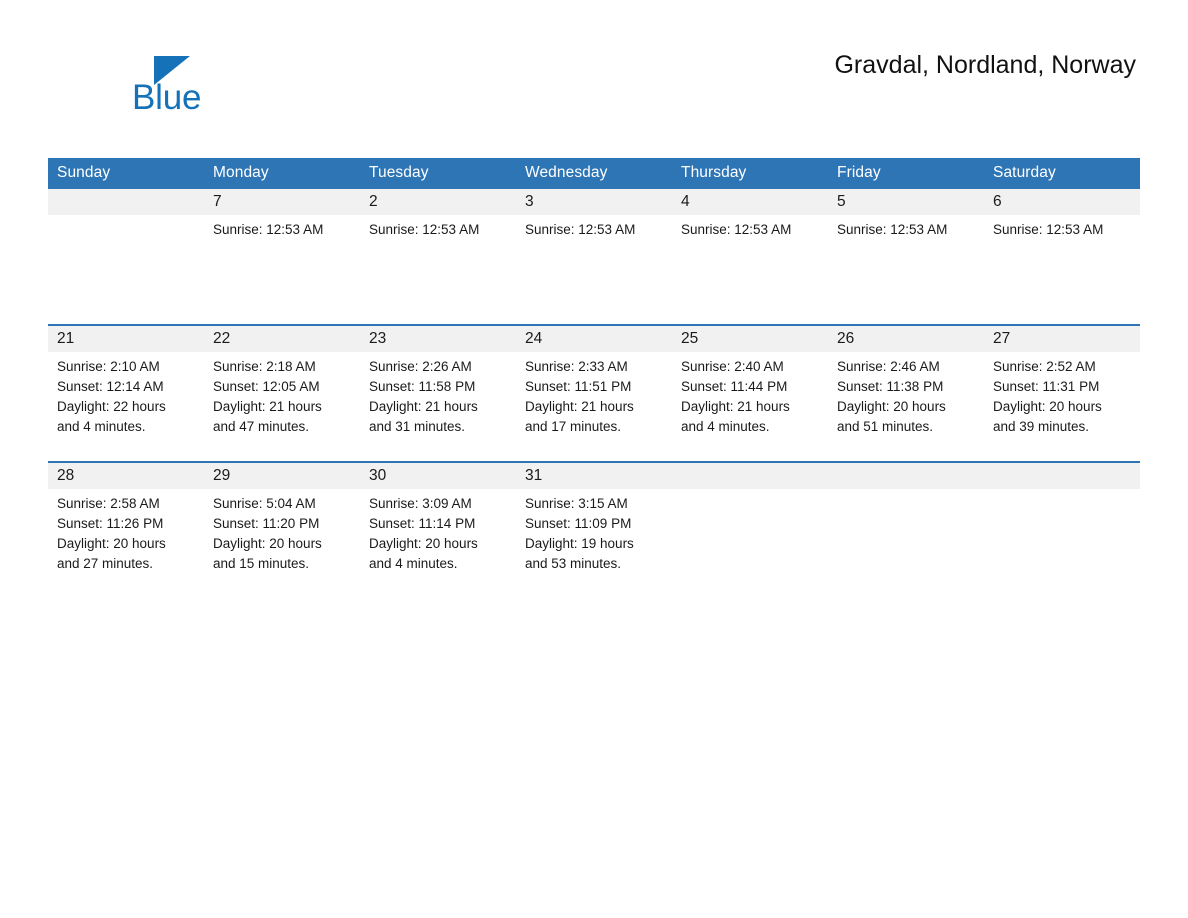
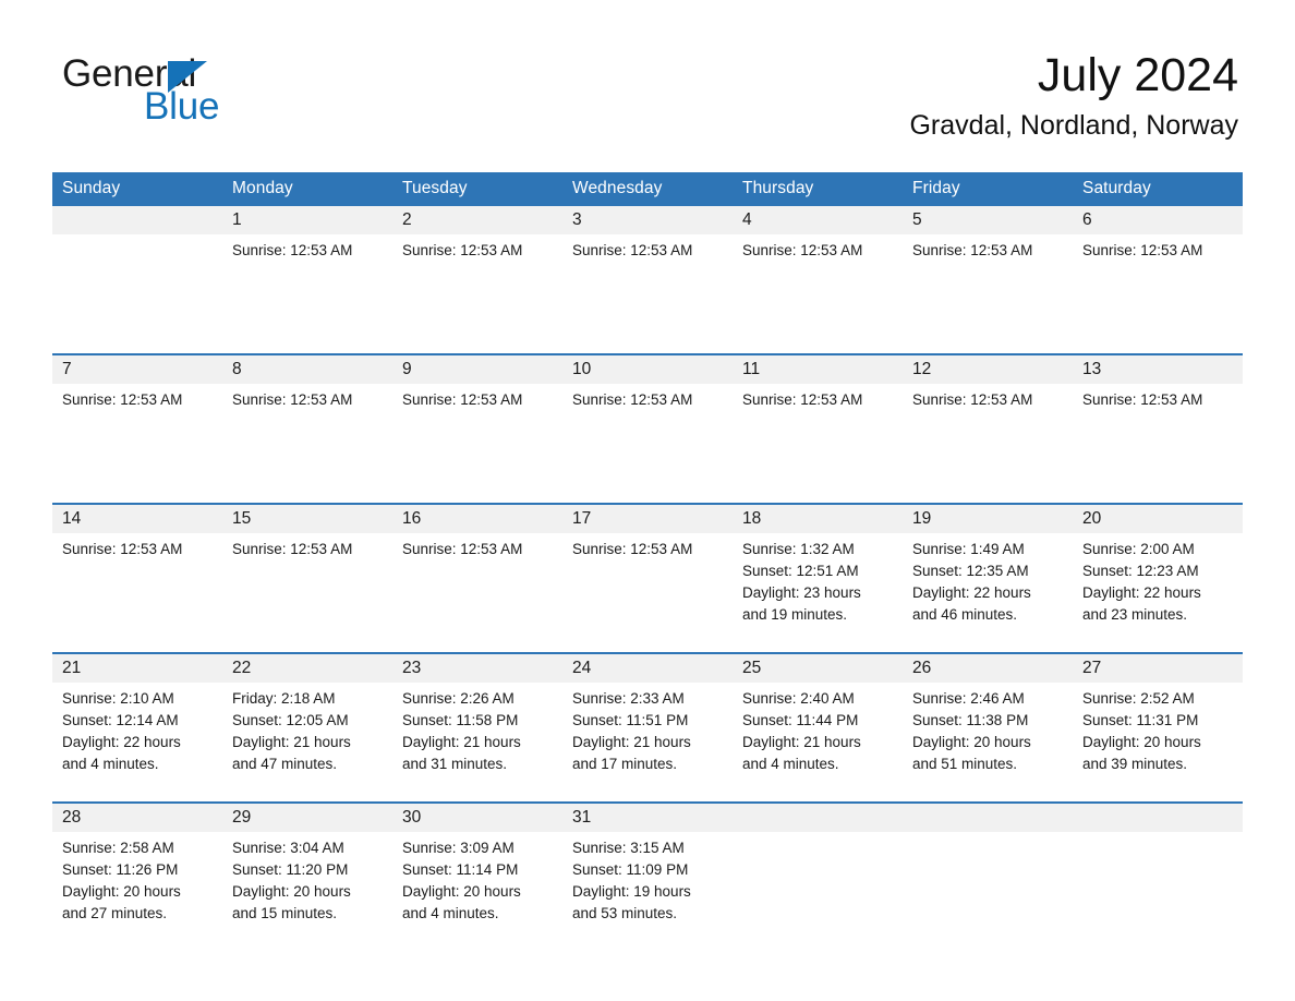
+ General
  Blue
+ July 2024
  Gravdal, Nordland, Norway
  Sunday	Monday	Tuesday	Wednesday	Thursday	Friday	Saturday
- 	7Sunrise: 12:53 AM	2Sunrise: 12:53 AM	3Sunrise: 12:53 AM	4Sunrise: 12:53 AM	5Sunrise: 12:53 AM	6Sunrise: 12:53 AM
+ 	1Sunrise: 12:53 AM	2Sunrise: 12:53 AM	3Sunrise: 12:53 AM	4Sunrise: 12:53 AM	5Sunrise: 12:53 AM	6Sunrise: 12:53 AM
+ 7Sunrise: 12:53 AM	8Sunrise: 12:53 AM	9Sunrise: 12:53 AM	10Sunrise: 12:53 AM	11Sunrise: 12:53 AM	12Sunrise: 12:53 AM	13Sunrise: 12:53 AM
+ 14Sunrise: 12:53 AM	15Sunrise: 12:53 AM	16Sunrise: 12:53 AM	17Sunrise: 12:53 AM	18Sunrise: 1:32 AM Sunset: 12:51 AM Daylight: 23 hours and 19 minutes.	19Sunrise: 1:49 AM Sunset: 12:35 AM Daylight: 22 hours and 46 minutes.	20Sunrise: 2:00 AM Sunset: 12:23 AM Daylight: 22 hours and 23 minutes.
- 21Sunrise: 2:10 AM Sunset: 12:14 AM Daylight: 22 hours and 4 minutes.	22Sunrise: 2:18 AM Sunset: 12:05 AM Daylight: 21 hours and 47 minutes.	23Sunrise: 2:26 AM Sunset: 11:58 PM Daylight: 21 hours and 31 minutes.	24Sunrise: 2:33 AM Sunset: 11:51 PM Daylight: 21 hours and 17 minutes.	25Sunrise: 2:40 AM Sunset: 11:44 PM Daylight: 21 hours and 4 minutes.	26Sunrise: 2:46 AM Sunset: 11:38 PM Daylight: 20 hours and 51 minutes.	27Sunrise: 2:52 AM Sunset: 11:31 PM Daylight: 20 hours and 39 minutes.
+ 21Sunrise: 2:10 AM Sunset: 12:14 AM Daylight: 22 hours and 4 minutes.	22Friday: 2:18 AM Sunset: 12:05 AM Daylight: 21 hours and 47 minutes.	23Sunrise: 2:26 AM Sunset: 11:58 PM Daylight: 21 hours and 31 minutes.	24Sunrise: 2:33 AM Sunset: 11:51 PM Daylight: 21 hours and 17 minutes.	25Sunrise: 2:40 AM Sunset: 11:44 PM Daylight: 21 hours and 4 minutes.	26Sunrise: 2:46 AM Sunset: 11:38 PM Daylight: 20 hours and 51 minutes.	27Sunrise: 2:52 AM Sunset: 11:31 PM Daylight: 20 hours and 39 minutes.
- 28Sunrise: 2:58 AM Sunset: 11:26 PM Daylight: 20 hours and 27 minutes.	29Sunrise: 5:04 AM Sunset: 11:20 PM Daylight: 20 hours and 15 minutes.	30Sunrise: 3:09 AM Sunset: 11:14 PM Daylight: 20 hours and 4 minutes.	31Sunrise: 3:15 AM Sunset: 11:09 PM Daylight: 19 hours and 53 minutes.
+ 28Sunrise: 2:58 AM Sunset: 11:26 PM Daylight: 20 hours and 27 minutes.	29Sunrise: 3:04 AM Sunset: 11:20 PM Daylight: 20 hours and 15 minutes.	30Sunrise: 3:09 AM Sunset: 11:14 PM Daylight: 20 hours and 4 minutes.	31Sunrise: 3:15 AM Sunset: 11:09 PM Daylight: 19 hours and 53 minutes.
